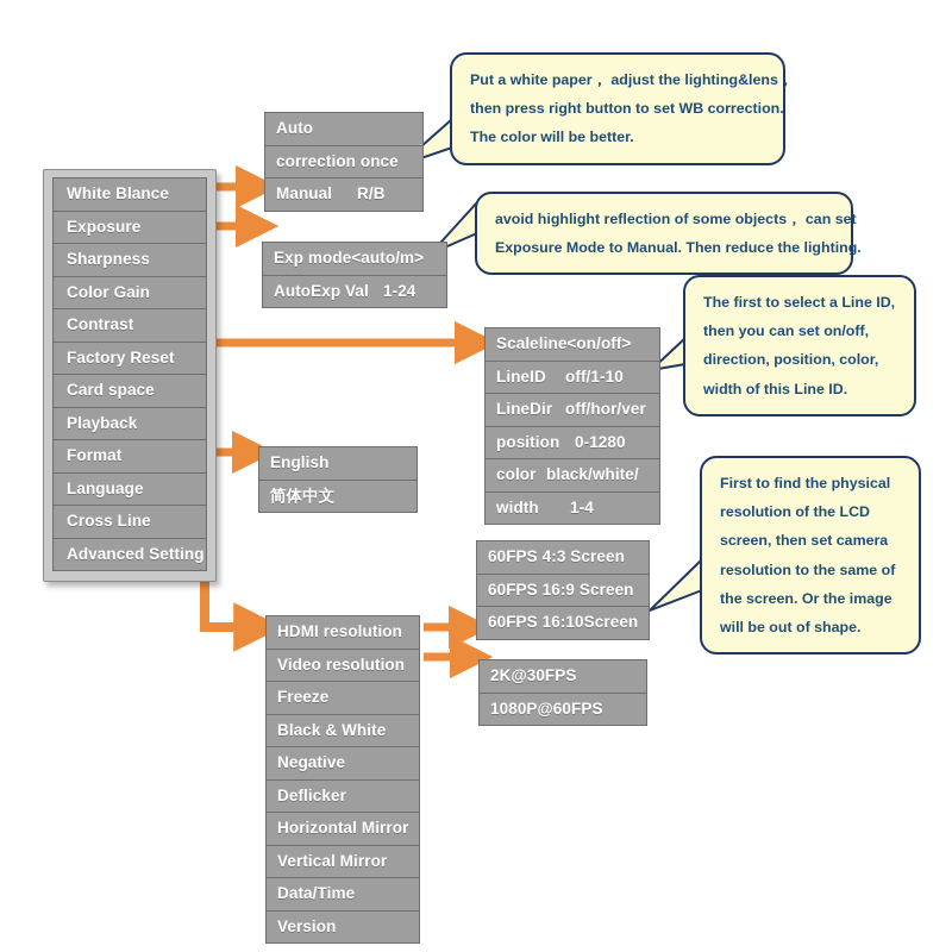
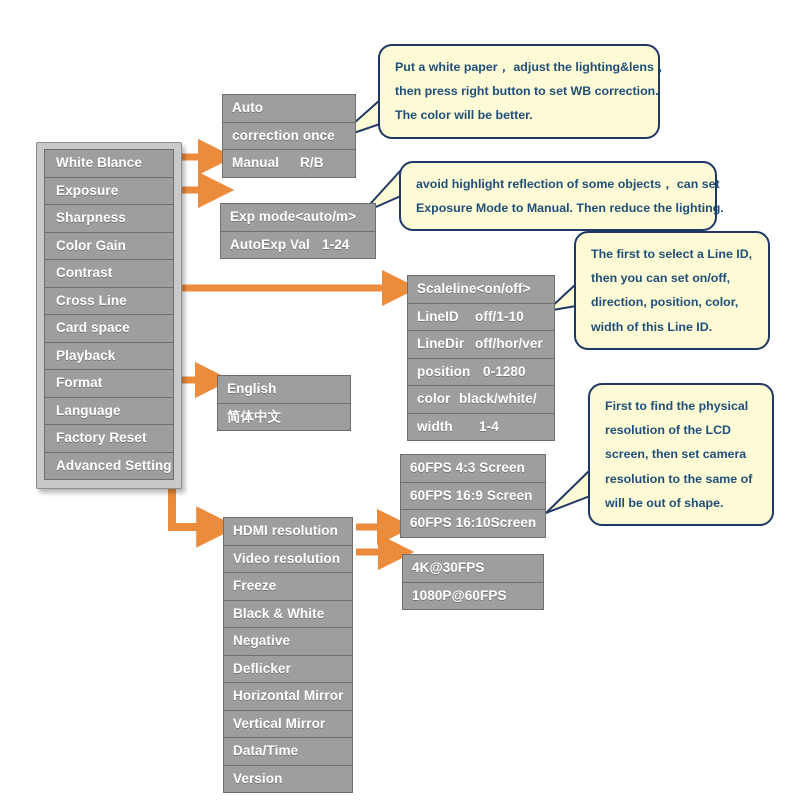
  White Blance
  Exposure
  Sharpness
  Color Gain
  Contrast
- Factory Reset
+ Cross Line
  Card space
  Playback
  Format
  Language
- Cross Line
+ Factory Reset
  Advanced Setting
  Auto
  correction once
  Manual
  R/B
  Exp mode<auto/m>
  AutoExp Val
  1-24
  Scaleline<on/off>
  LineID
  off/1-10
  LineDir
  off/hor/ver
  position
  0-1280
  color
  black/white/
  width
  1-4
  English
  简体中文
  HDMI resolution
  Video resolution
  Freeze
  Black & White
  Negative
  Deflicker
  Horizontal Mirror
  Vertical Mirror
  Data/Time
  Version
  60FPS 4:3 Screen
  60FPS 16:9 Screen
  60FPS 16:10Screen
- 2K@30FPS
+ 4K@30FPS
  1080P@60FPS
  Put a white paper， adjust the lighting&lens，
  then press right button to set WB correction.
  The color will be better.
  avoid highlight reflection of some objects， can set
  Exposure Mode to Manual. Then reduce the lighting.
  The first to select a Line ID,
  then you can set on/off,
  direction, position, color,
  width of this Line ID.
  First to find the physical
  resolution of the LCD
  screen, then set camera
  resolution to the same of
- the screen. Or the image
  will be out of shape.
